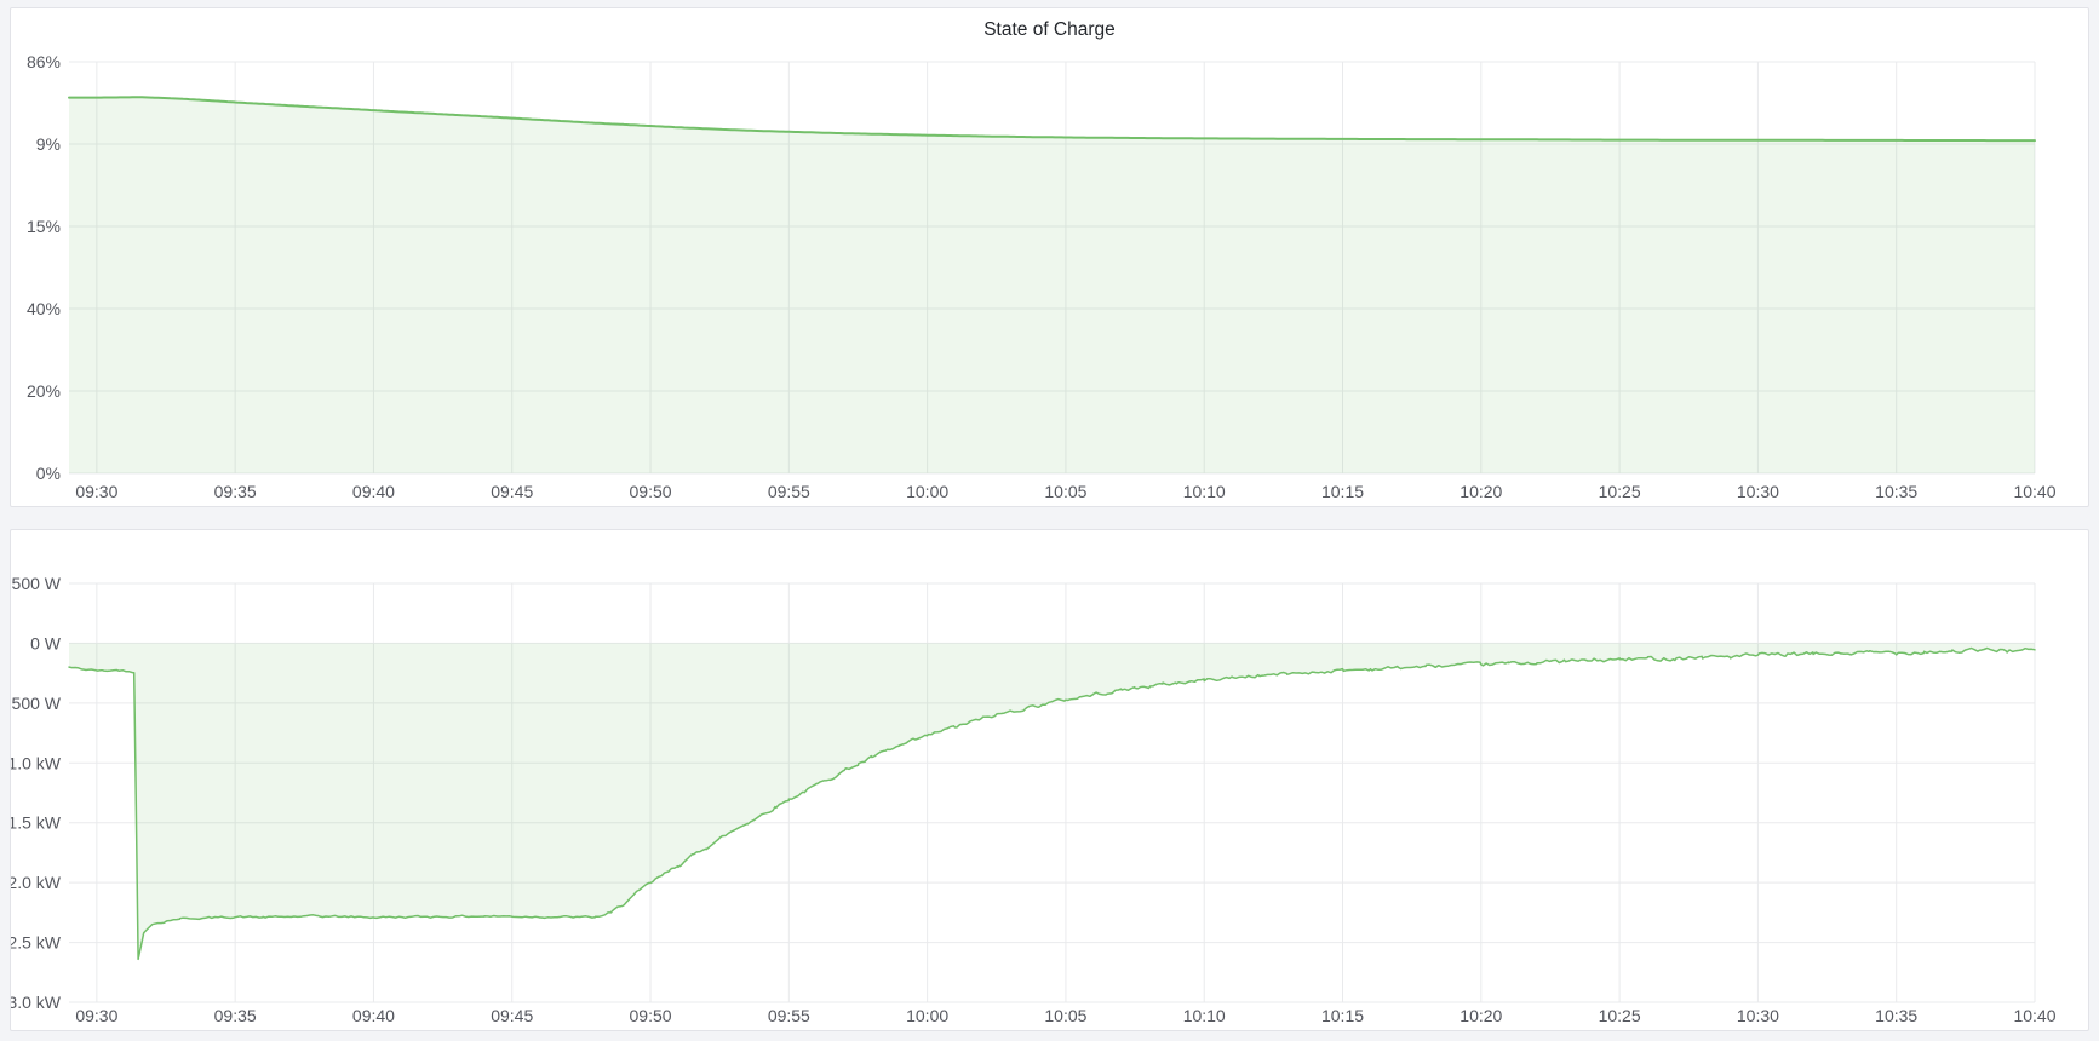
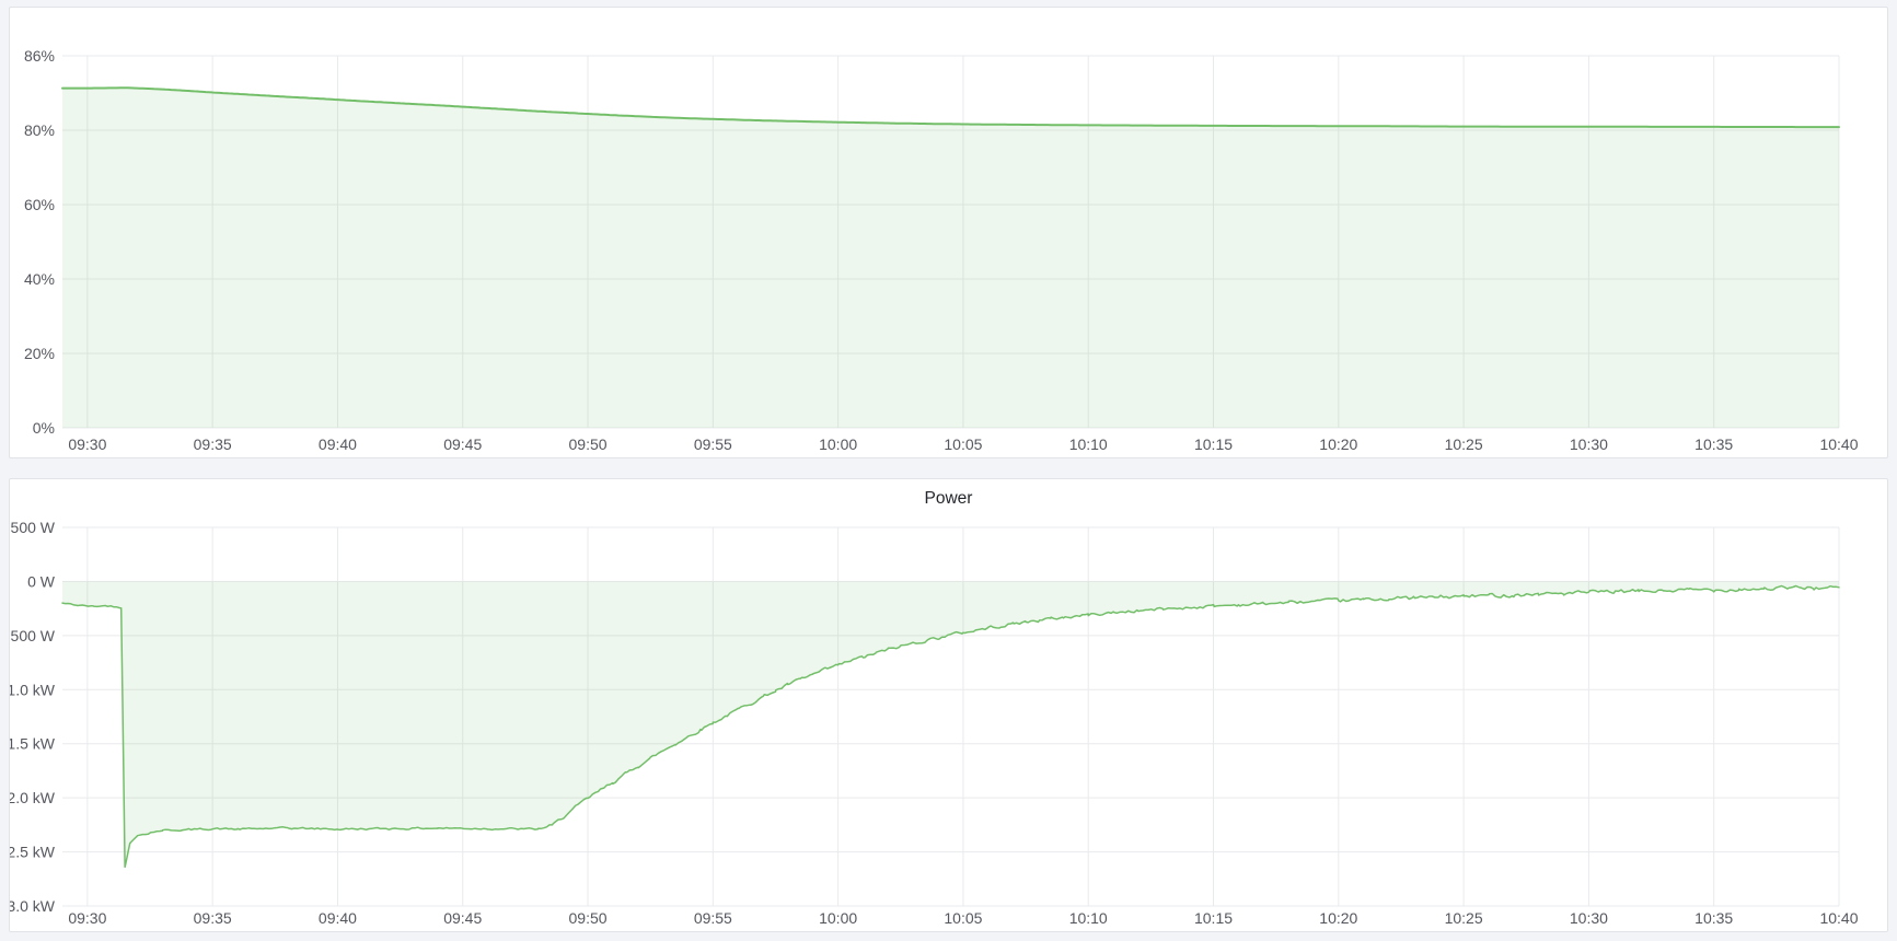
- State of Charge
  86%
- 9%
+ 80%
- 15%
+ 60%
  40%
  20%
  0%
  09:30
  09:35
  09:40
  09:45
  09:50
  09:55
  10:00
  10:05
  10:10
  10:15
  10:20
  10:25
  10:30
  10:35
  10:40
+ Power
  500 W
  0 W
  500 W
  1.0 kW
  1.5 kW
  2.0 kW
  2.5 kW
  3.0 kW
  09:30
  09:35
  09:40
  09:45
  09:50
  09:55
  10:00
  10:05
  10:10
  10:15
  10:20
  10:25
  10:30
  10:35
  10:40
